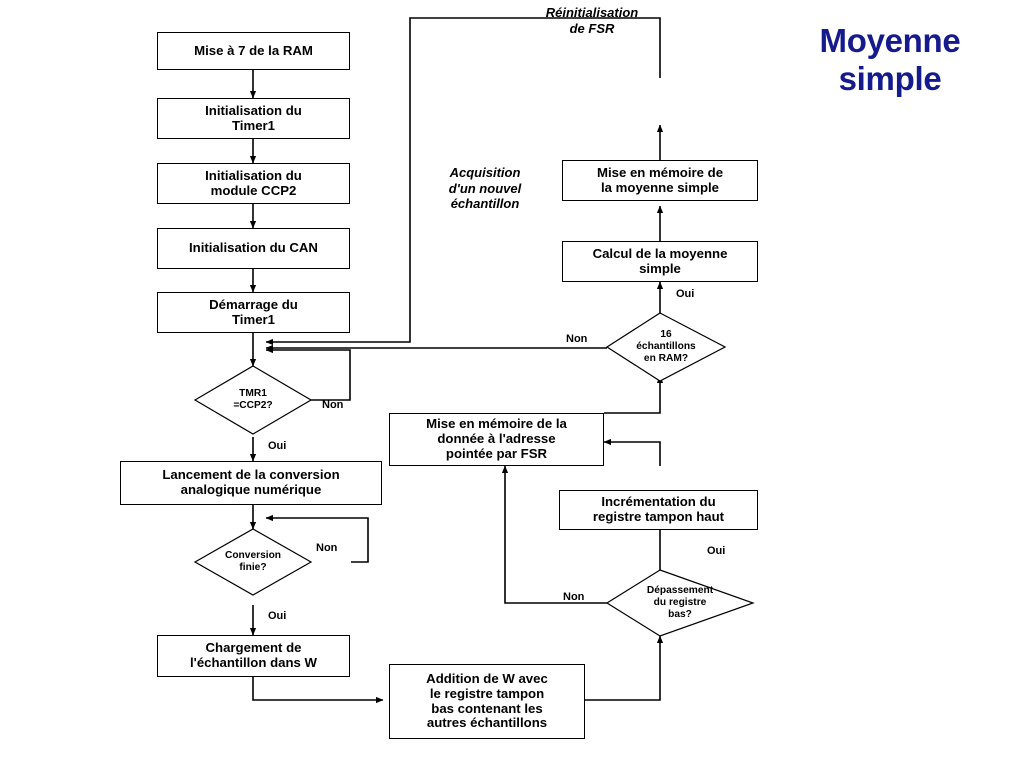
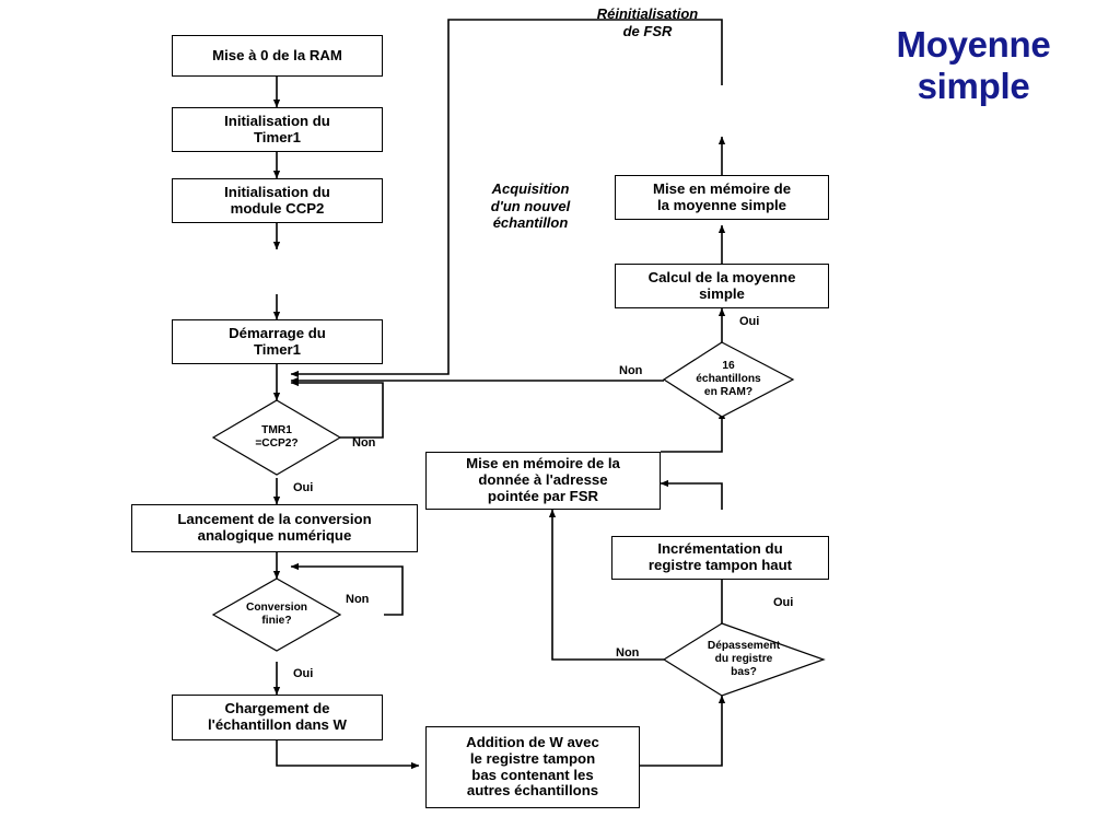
  Moyenne
  simple
- Mise à 7 de la RAM
+ Mise à 0 de la RAM
  Initialisation du
  Timer1
  Initialisation du
  module CCP2
- Initialisation du CAN
  Démarrage du
  Timer1
  Lancement de la conversion
  analogique numérique
  Chargement de
  l'échantillon dans W
  Addition de W avec
  le registre tampon
  bas contenant les
  autres échantillons
  Incrémentation du
  registre tampon haut
  Mise en mémoire de la
  donnée à l'adresse
  pointée par FSR
  Calcul de la moyenne
  simple
  Mise en mémoire de
  la moyenne simple
  TMR1
  =CCP2?
  Conversion
  finie?
  Dépassement
  du registre
  bas?
  16
  échantillons
  en RAM?
  Non
  Oui
  Non
  Oui
  Non
  Oui
  Non
  Oui
  Réinitialisation
  de FSR
  Acquisition
  d'un nouvel
  échantillon
